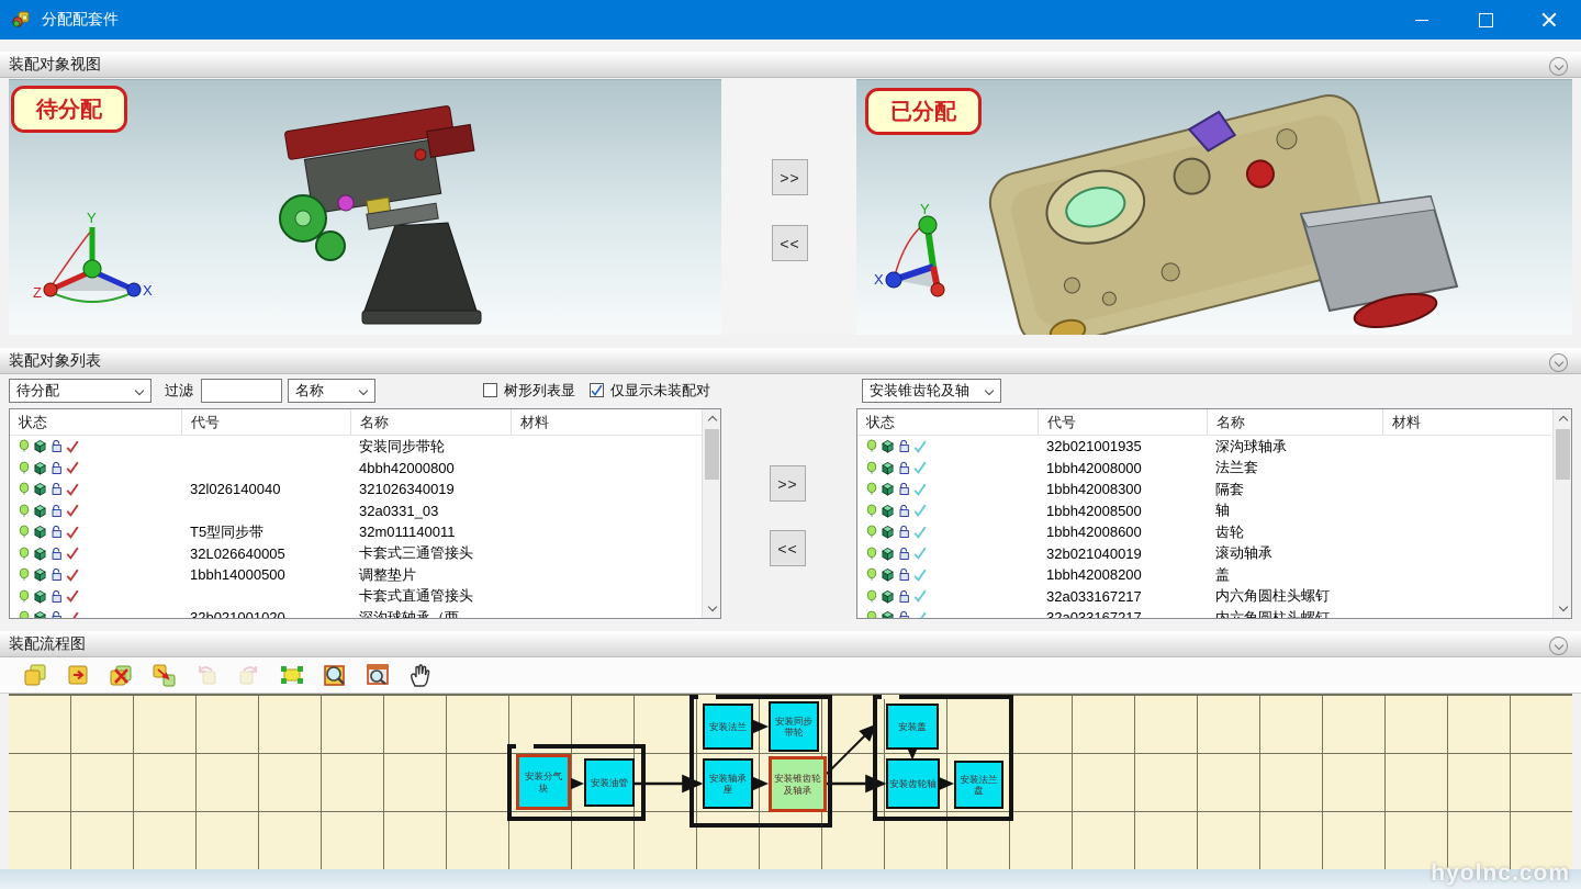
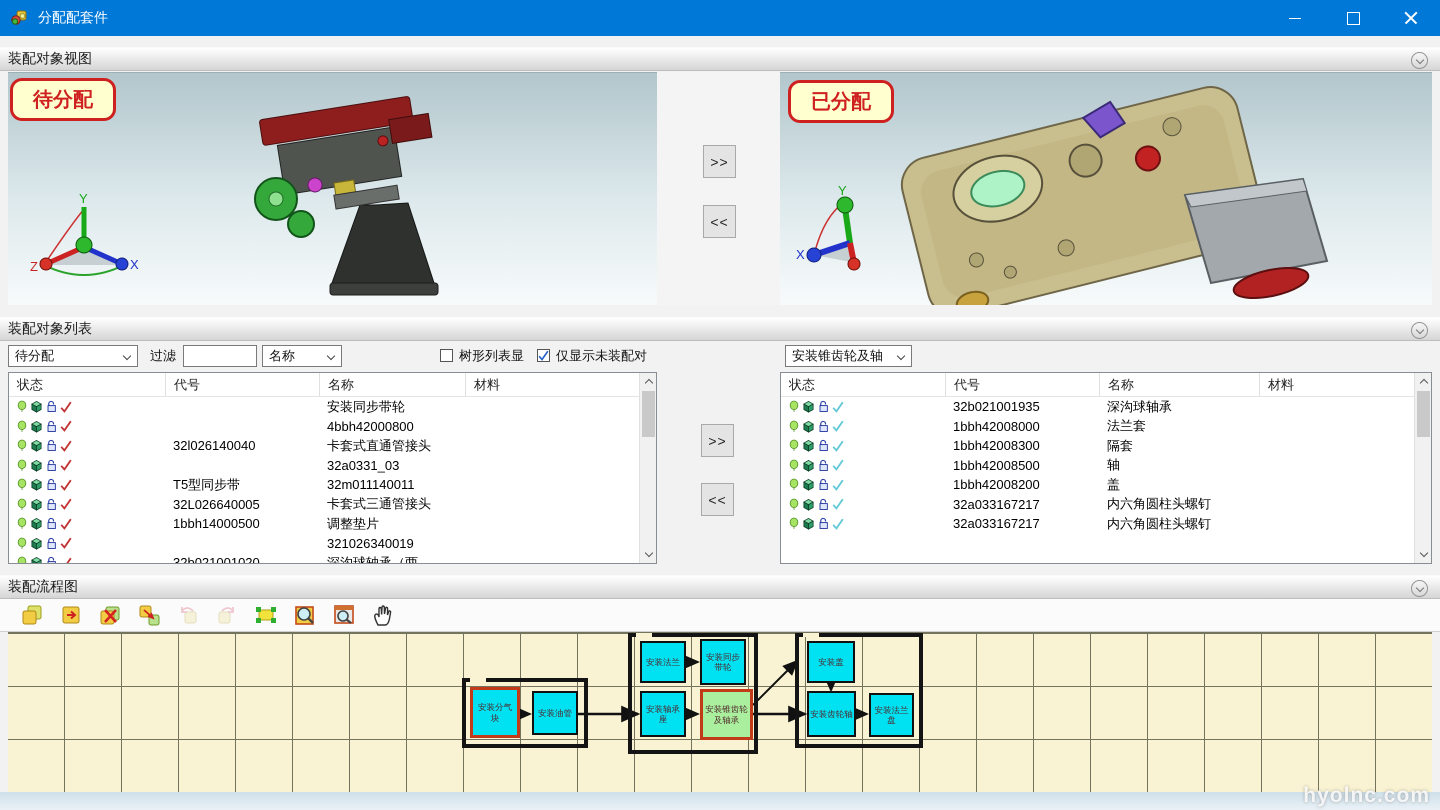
  分配配套件
  装配对象视图
  Y
  X
  Z
  >>
  <<
  Y
  X
  待分配
  已分配
  装配对象列表
  待分配
  过滤
  名称
  树形列表显
  仅显示未装配对
  安装锥齿轮及轴
  状态
  代号
  名称
  材料
  安装同步带轮
  4bbh42000800
  32l026140040
- 321026340019
+ 卡套式直通管接头
  32a0331_03
  T5型同步带
  32m011140011
  32L026640005
  卡套式三通管接头
  1bbh14000500
  调整垫片
- 卡套式直通管接头
+ 321026340019
  32b021001020
  深沟球轴承（两...
  >>
  <<
  状态
  代号
  名称
  材料
  32b021001935
  深沟球轴承
  1bbh42008000
  法兰套
  1bbh42008300
  隔套
  1bbh42008500
  轴
- 1bbh42008600
- 齿轮
- 32b021040019
- 滚动轴承
  1bbh42008200
  盖
  32a033167217
  内六角圆柱头螺钉
  32a033167217
  内六角圆柱头螺钉
  装配流程图
  安装分气块
  安装油管
  安装法兰
  安装同步带轮
  安装轴承座
  安装锥齿轮及轴承
  安装盖
  安装齿轮轴
  安装法兰盘
  hyolnc.com
